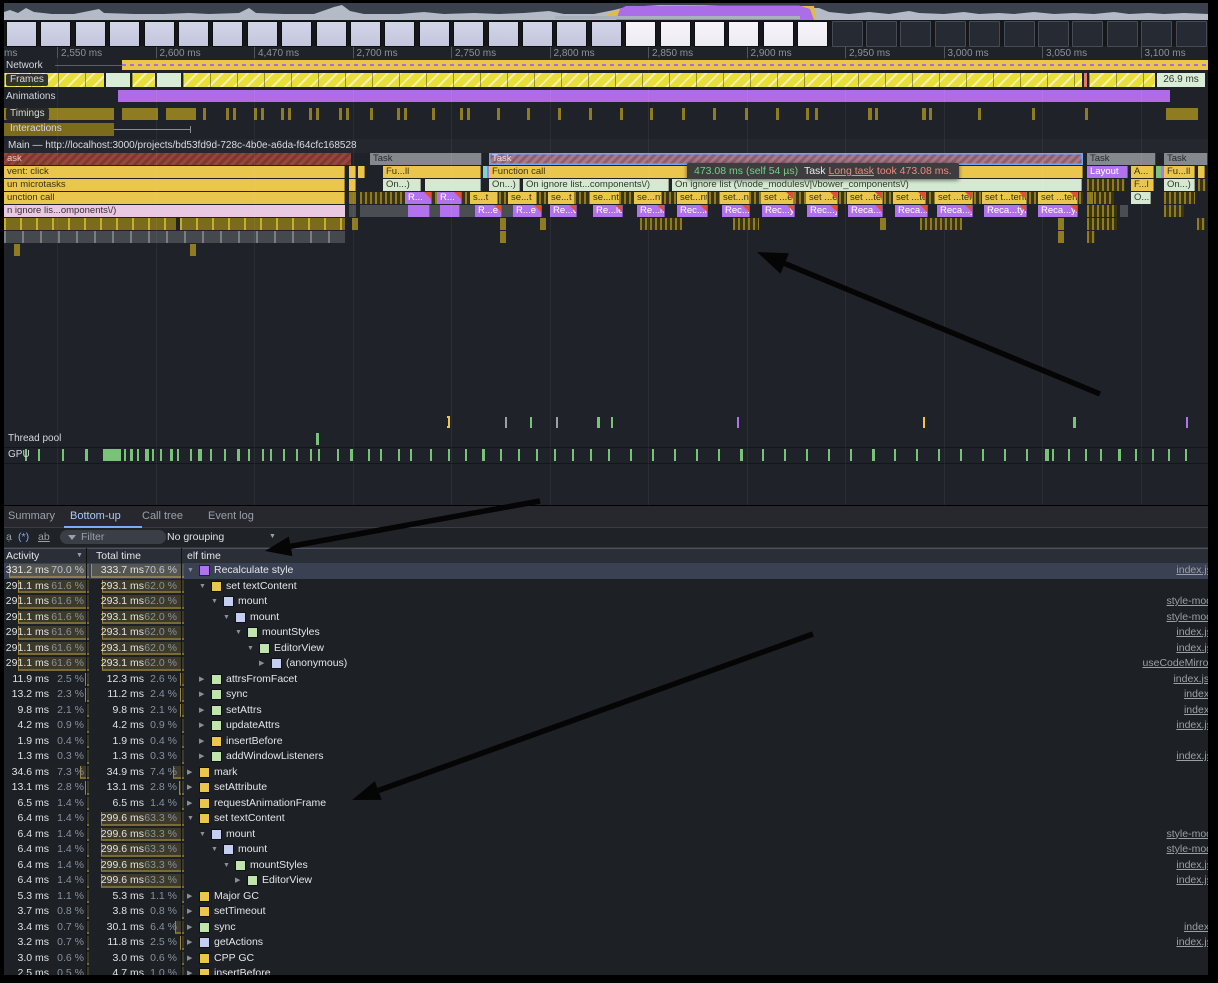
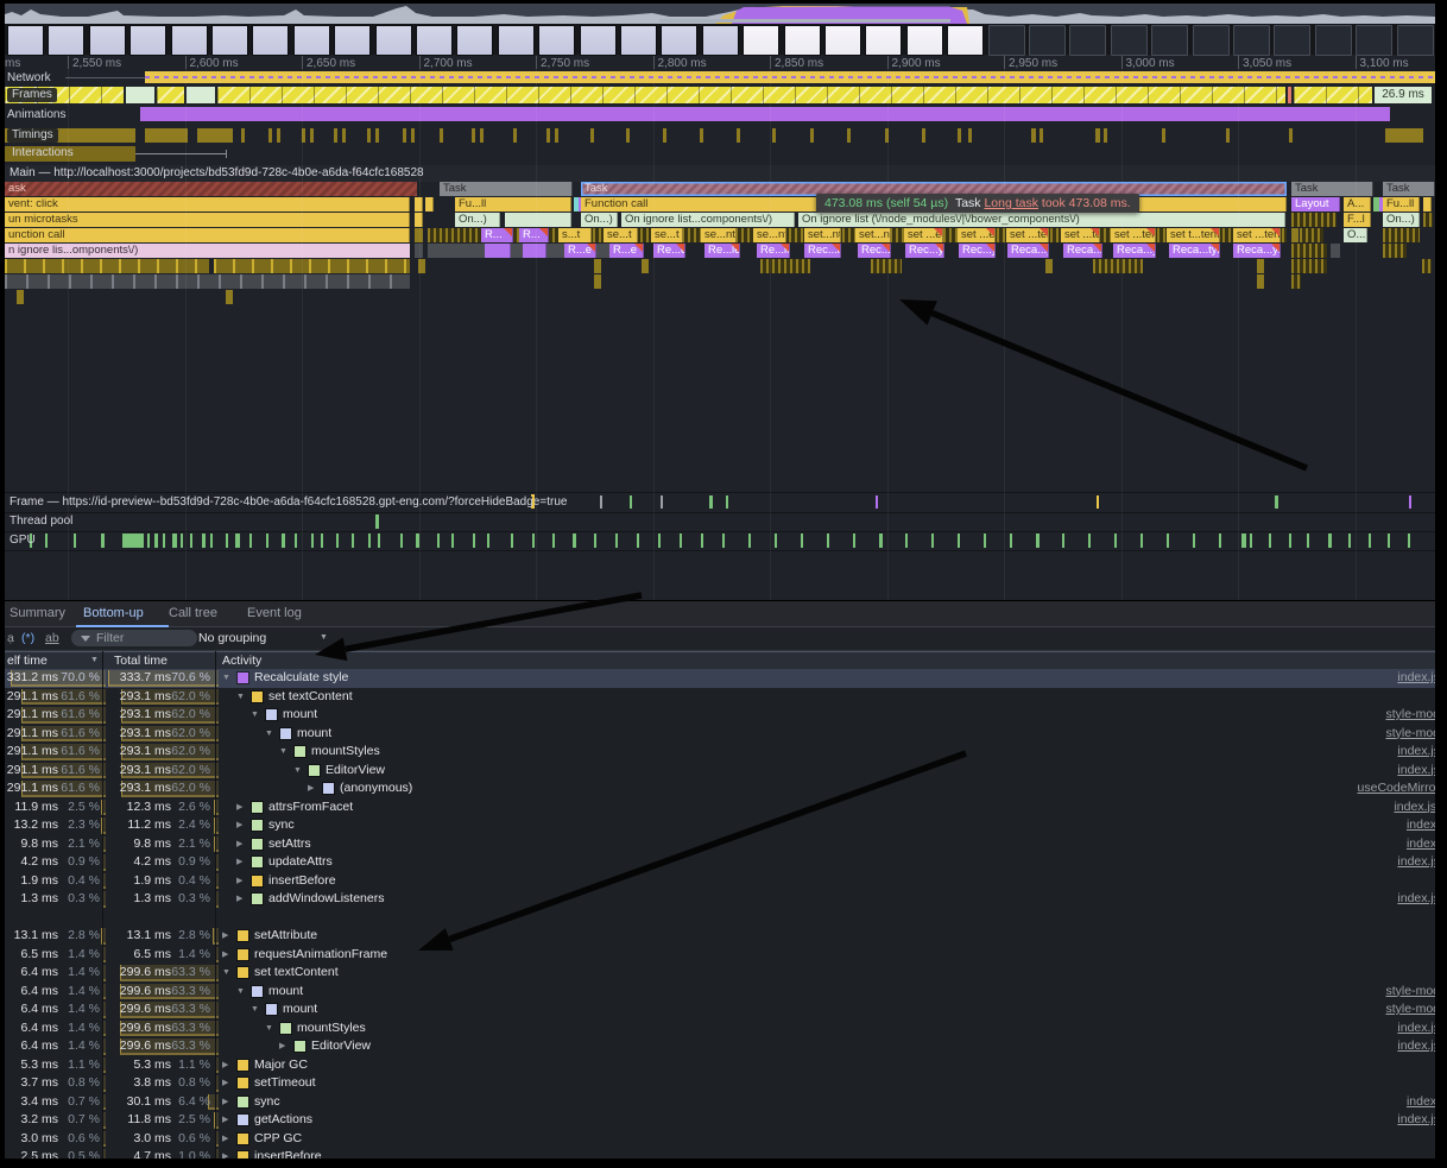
  ms
  2,550 ms
  2,600 ms
- 4,470 ms
+ 2,650 ms
  2,700 ms
  2,750 ms
  2,800 ms
  2,850 ms
  2,900 ms
  2,950 ms
  3,000 ms
  3,050 ms
  3,100 ms
  Network
  26.9 ms
  Frames
  Animations
  Timings
  Interactions
  Main — http://localhost:3000/projects/bd53fd9d-728c-4b0e-a6da-f64cfc168528
  ask
  Task
  Task
  Task
  Task
  vent: click
  Fu...ll
  Function call
  Layout
  A...
  Fu...ll
  un microtasks
  On...)
  On...)
  On ignore list...components\/)
  On ignore list (\/node_modules\/|\/bower_components\/)
  F...l
  On...)
  unction call
  R...
  R...
  s...t
  se...t
  se...t
  se...nt
  se...nt
  set...nt
  set...n
  set ...e
  set ...e
  set ...te
  set ...te
  set ...ten
  set t...tent
  set ...ten
  O...
  n ignore lis...omponents\/)
  R...e
  R...e
  Re...e
  Re...le
  Re...le
  Rec...l
  Rec...
  Rec...y
  Rec...y
  Reca...
  Reca...
  Reca...y
  Reca...tyl
  Reca...yl
  473.08 ms (self 54 µs) Task Long task took 473.08 ms.
+ Frame — https://id-preview--bd53fd9d-728c-4b0e-a6da-f64cfc168528.gpt-eng.com/?forceHideBadge=true
  Thread pool
  GPU
  Summary
  Bottom-up
  Call tree
  Event log
  Filter
  No grouping
  ạ
  (*)
  ab
- Activity
+ elf time
  Total time
- elf time
+ Activity
  331.2 ms
  70.0 %
  333.7 ms
  70.6 %
  Recalculate style
  index.j
  291.1 ms
  61.6 %
  293.1 ms
  62.0 %
  set textContent
  291.1 ms
  61.6 %
  293.1 ms
  62.0 %
  mount
  style-mo
  291.1 ms
  61.6 %
  293.1 ms
  62.0 %
  mount
  style-mo
  291.1 ms
  61.6 %
  293.1 ms
  62.0 %
  mountStyles
  index.j
  291.1 ms
  61.6 %
  293.1 ms
  62.0 %
  EditorView
  index.j
  291.1 ms
  61.6 %
  293.1 ms
  62.0 %
  (anonymous)
  useCodeMirro
  11.9 ms
  2.5 %
  12.3 ms
  2.6 %
  attrsFromFacet
  index.js
  13.2 ms
  2.3 %
  11.2 ms
  2.4 %
  sync
  index
  9.8 ms
  2.1 %
  9.8 ms
  2.1 %
  setAttrs
  index
  4.2 ms
  0.9 %
  4.2 ms
  0.9 %
  updateAttrs
  index.j
  1.9 ms
  0.4 %
  1.9 ms
  0.4 %
  insertBefore
  1.3 ms
  0.3 %
  1.3 ms
  0.3 %
  addWindowListeners
  index.j
- 34.6 ms
- 7.3 %
- 34.9 ms
- 7.4 %
- mark
  13.1 ms
  2.8 %
  13.1 ms
  2.8 %
  setAttribute
  6.5 ms
  1.4 %
  6.5 ms
  1.4 %
  requestAnimationFrame
  6.4 ms
  1.4 %
  299.6 ms
  63.3 %
  set textContent
  6.4 ms
  1.4 %
  299.6 ms
  63.3 %
  mount
  style-mo
  6.4 ms
  1.4 %
  299.6 ms
  63.3 %
  mount
  style-mo
  6.4 ms
  1.4 %
  299.6 ms
  63.3 %
  mountStyles
  index.j
  6.4 ms
  1.4 %
  299.6 ms
  63.3 %
  EditorView
  index.j
  5.3 ms
  1.1 %
  5.3 ms
  1.1 %
  Major GC
  3.7 ms
  0.8 %
  3.8 ms
  0.8 %
  setTimeout
  3.4 ms
  0.7 %
  30.1 ms
  6.4 %
  sync
  index
  3.2 ms
  0.7 %
  11.8 ms
  2.5 %
  getActions
  index.j
  3.0 ms
  0.6 %
  3.0 ms
  0.6 %
  CPP GC
  2.5 ms
  0.5 %
  4.7 ms
  1.0 %
  insertBefore
